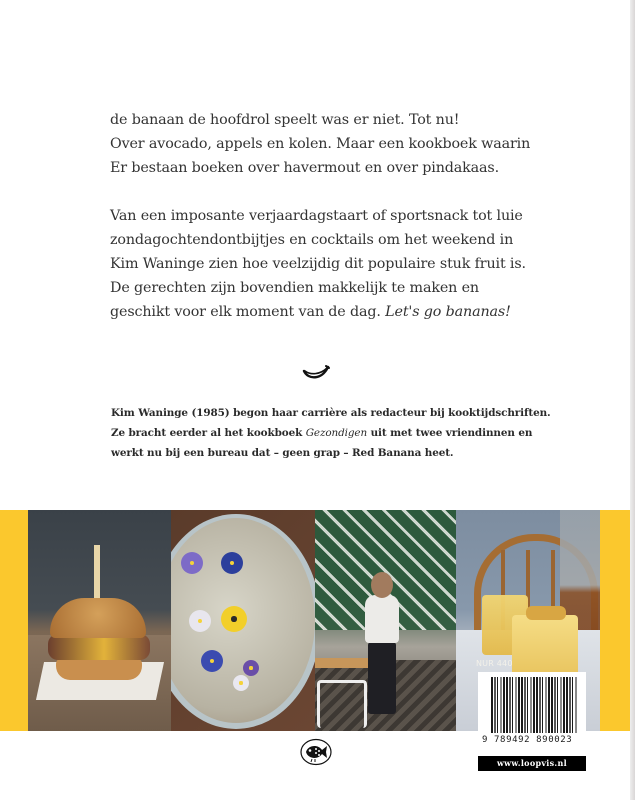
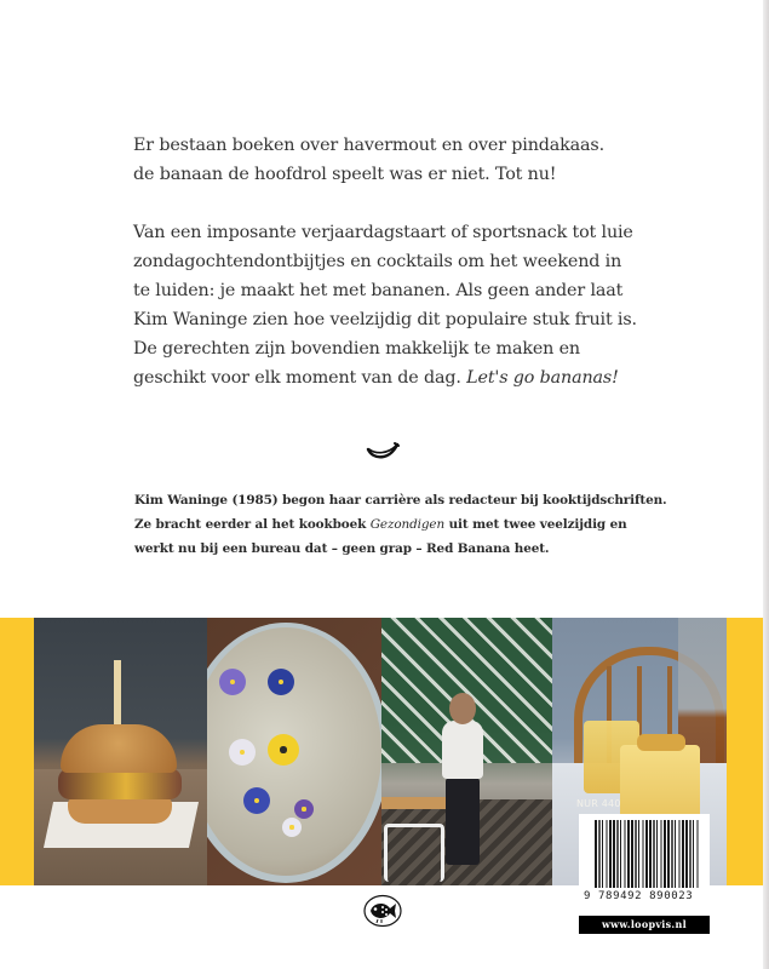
- de banaan de hoofdrol speelt was er niet. Tot nu!
+ Er bestaan boeken over havermout en over pindakaas.
- Over avocado, appels en kolen. Maar een kookboek waarin
- Er bestaan boeken over havermout en over pindakaas.
+ de banaan de hoofdrol speelt was er niet. Tot nu!
  Van een imposante verjaardagstaart of sportsnack tot luie
  zondagochtendontbijtjes en cocktails om het weekend in
+ te luiden: je maakt het met bananen. Als geen ander laat
  Kim Waninge zien hoe veelzijdig dit populaire stuk fruit is.
  De gerechten zijn bovendien makkelijk te maken en
  geschikt voor elk moment van de dag. Let's go bananas!
  Kim Waninge (1985) begon haar carrière als redacteur bij kooktijdschriften.
- Ze bracht eerder al het kookboek Gezondigen uit met twee vriendinnen en
+ Ze bracht eerder al het kookboek Gezondigen uit met twee veelzijdig en
  werkt nu bij een bureau dat – geen grap – Red Banana heet.
  NUR 440
  9 789492 890023
  www.loopvis.nl
